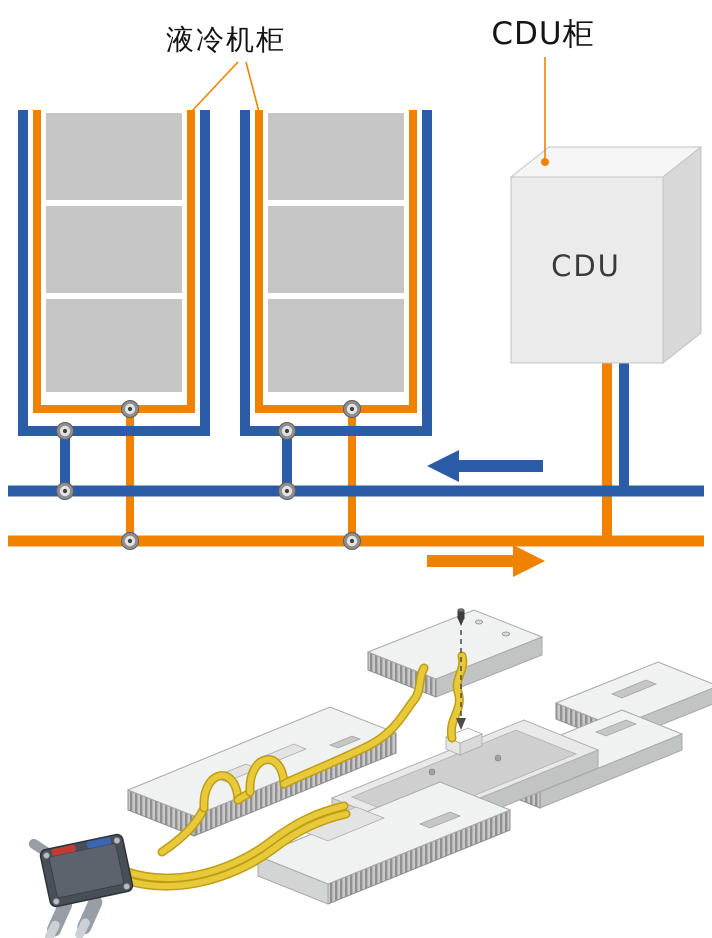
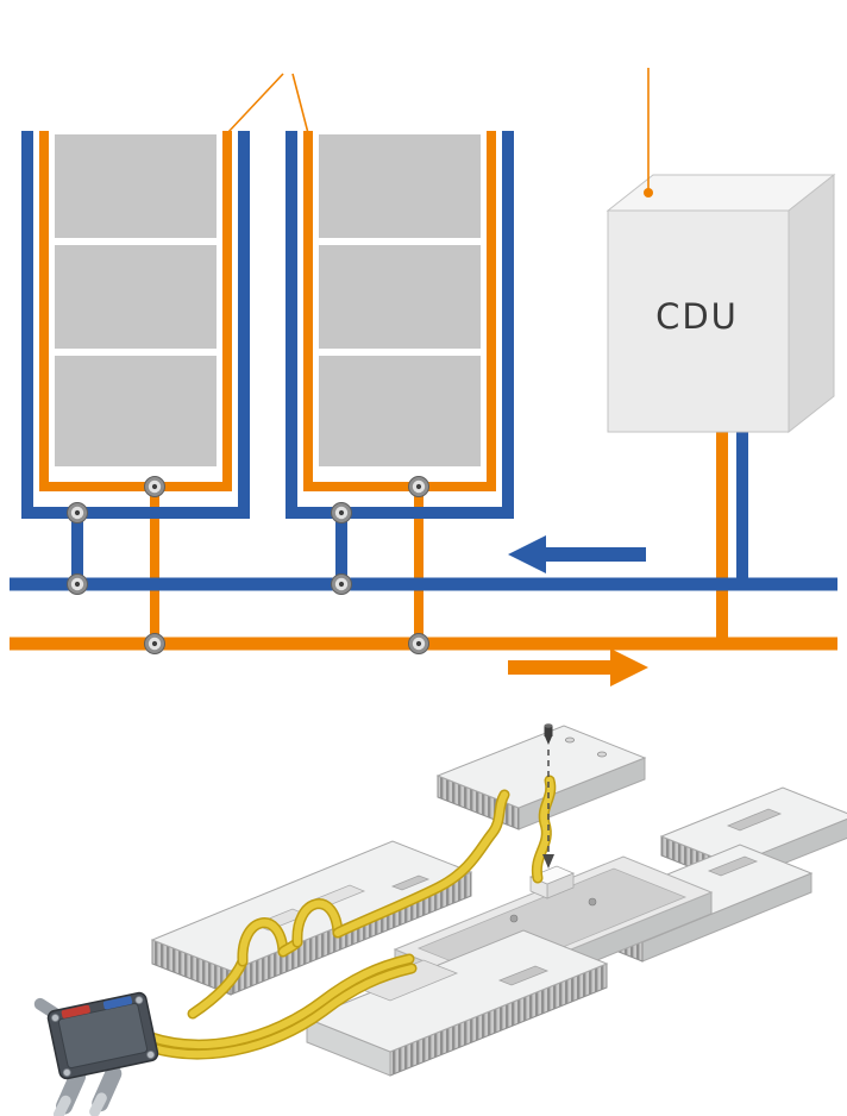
- 液冷机柜
- CDU柜
  CDU
